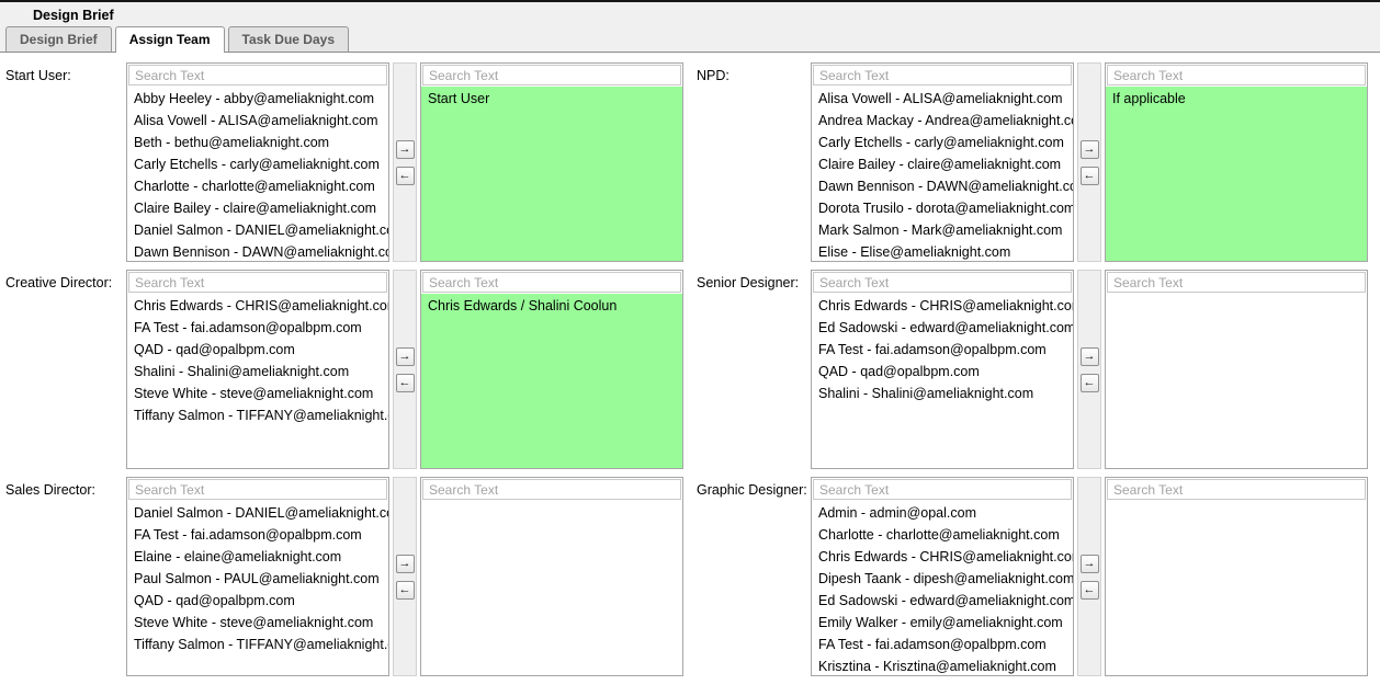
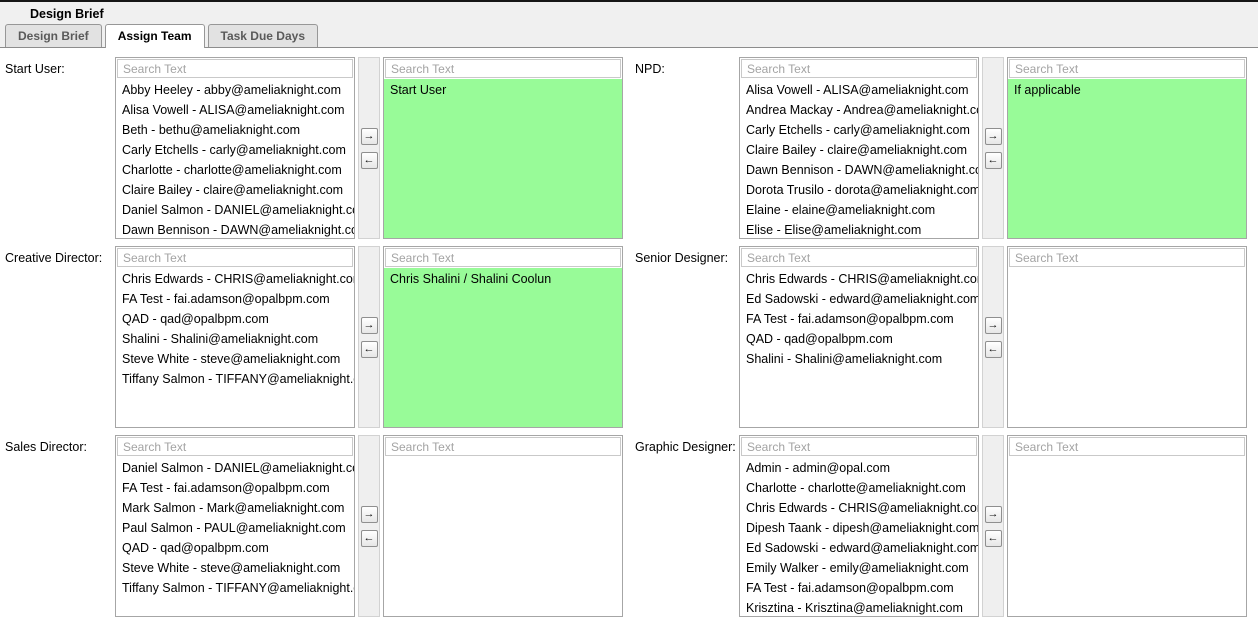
  Design Brief
  Design Brief
  Assign Team
  Task Due Days
  Start User:
  Search Text
  Abby Heeley - abby@ameliaknight.com
  Alisa Vowell - ALISA@ameliaknight.com
  Beth - bethu@ameliaknight.com
  Carly Etchells - carly@ameliaknight.com
  Charlotte - charlotte@ameliaknight.com
  Claire Bailey - claire@ameliaknight.com
  Daniel Salmon - DANIEL@ameliaknight.c
  Dawn Bennison - DAWN@ameliaknight.c
  →
  ←
  Search Text
  Start User
  NPD:
  Search Text
  Alisa Vowell - ALISA@ameliaknight.com
  Andrea Mackay - Andrea@ameliaknight.c
  Carly Etchells - carly@ameliaknight.com
  Claire Bailey - claire@ameliaknight.com
  Dawn Bennison - DAWN@ameliaknight.c
  Dorota Trusilo - dorota@ameliaknight.com
- Mark Salmon - Mark@ameliaknight.com
+ Elaine - elaine@ameliaknight.com
  Elise - Elise@ameliaknight.com
  →
  ←
  Search Text
  If applicable
  Creative Director:
  Search Text
  Chris Edwards - CHRIS@ameliaknight.co
  FA Test - fai.adamson@opalbpm.com
  QAD - qad@opalbpm.com
  Shalini - Shalini@ameliaknight.com
  Steve White - steve@ameliaknight.com
  Tiffany Salmon - TIFFANY@ameliaknight.
  →
  ←
  Search Text
- Chris Edwards / Shalini Coolun
+ Chris Shalini / Shalini Coolun
  Senior Designer:
  Search Text
  Chris Edwards - CHRIS@ameliaknight.co
  Ed Sadowski - edward@ameliaknight.com
  FA Test - fai.adamson@opalbpm.com
  QAD - qad@opalbpm.com
  Shalini - Shalini@ameliaknight.com
  →
  ←
  Search Text
  Sales Director:
  Search Text
  Daniel Salmon - DANIEL@ameliaknight.c
  FA Test - fai.adamson@opalbpm.com
- Elaine - elaine@ameliaknight.com
+ Mark Salmon - Mark@ameliaknight.com
  Paul Salmon - PAUL@ameliaknight.com
  QAD - qad@opalbpm.com
  Steve White - steve@ameliaknight.com
  Tiffany Salmon - TIFFANY@ameliaknight.
  →
  ←
  Search Text
  Graphic Designer:
  Search Text
  Admin - admin@opal.com
  Charlotte - charlotte@ameliaknight.com
  Chris Edwards - CHRIS@ameliaknight.co
  Dipesh Taank - dipesh@ameliaknight.com
  Ed Sadowski - edward@ameliaknight.com
  Emily Walker - emily@ameliaknight.com
  FA Test - fai.adamson@opalbpm.com
  Krisztina - Krisztina@ameliaknight.com
  →
  ←
  Search Text
